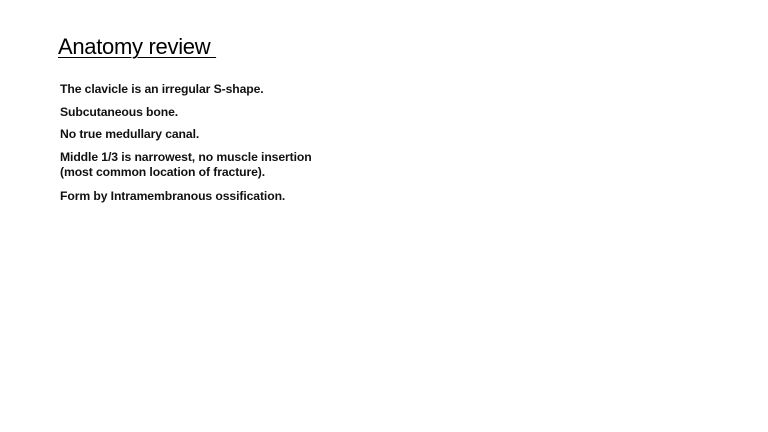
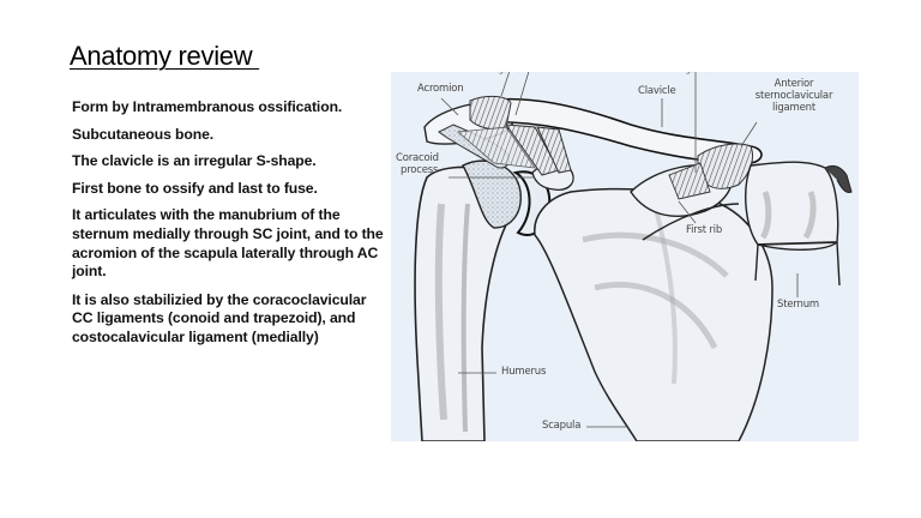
  Anatomy review
- The clavicle is an irregular S-shape.
+ Form by Intramembranous ossification.
  Subcutaneous bone.
- No true medullary canal.
- Middle 1/3 is narrowest, no muscle insertion (most common location of fracture).
- Form by Intramembranous ossification.
+ The clavicle is an irregular S-shape.
+ First bone to ossify and last to fuse.
+ It articulates with the manubrium of the sternum medially through SC joint, and to the acromion of the scapula laterally through AC joint.
+ It is also stabilizied by the coracoclavicular CC ligaments (conoid and trapezoid), and costocalavicular ligament (medially)
+ Acromion
+ Coracoid
+ process
+ Clavicle
+ Anterior
+ sternoclavicular
+ ligament
+ First rib
+ Sternum
+ Humerus
+ Scapula
